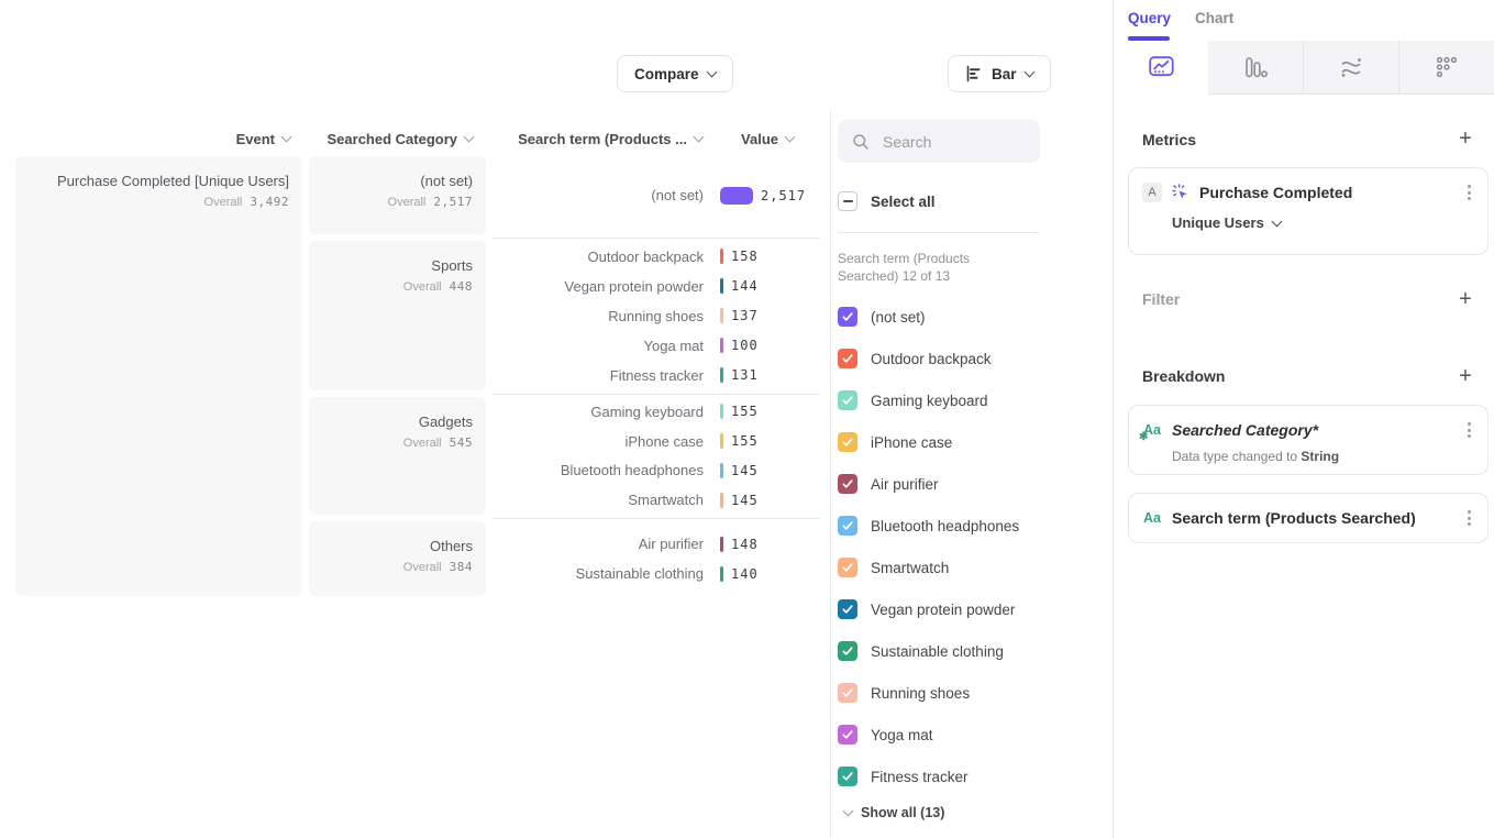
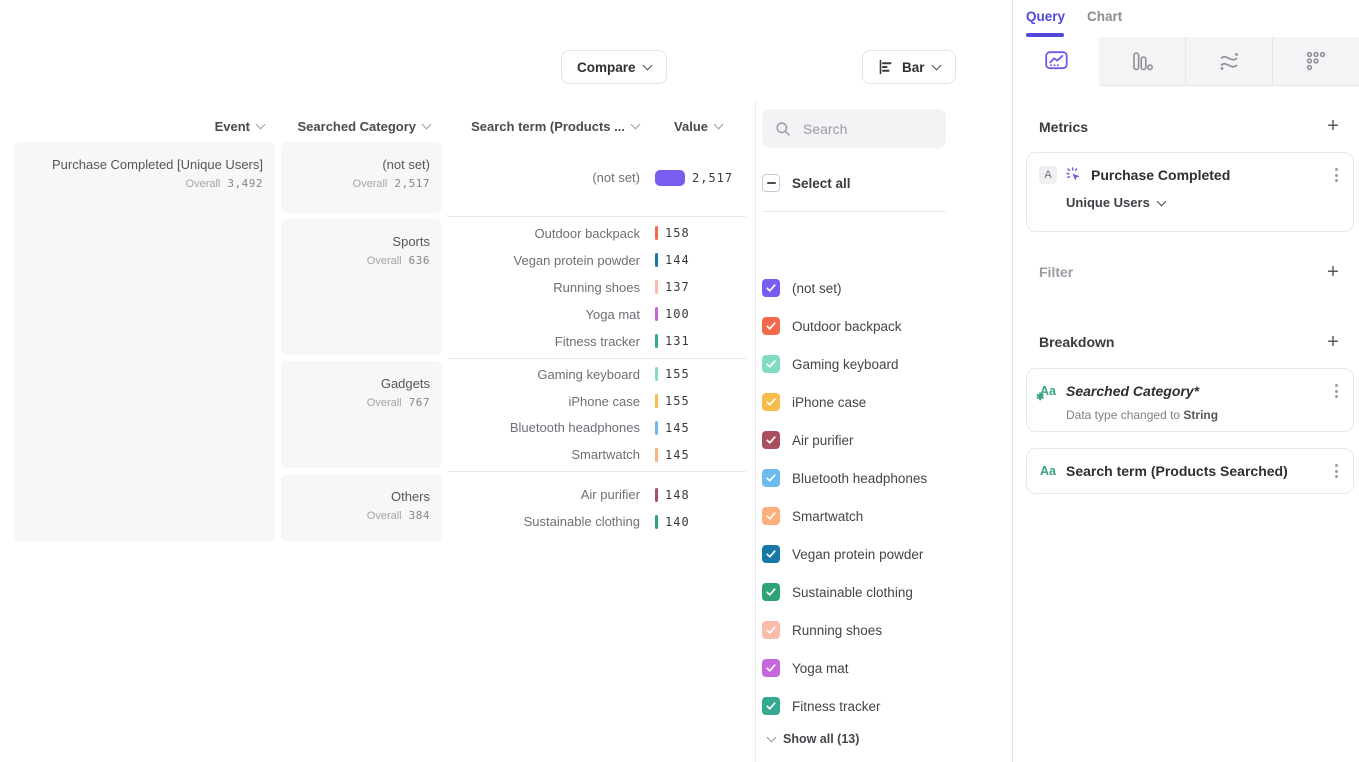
  Compare
  Bar
  Event
  Searched Category
  Search term (Products ...
  Value
  Purchase Completed [Unique Users]
  Overall 3,492
  (not set)
  Overall 2,517
  (not set)
  2,517
  Sports
- Overall 448
+ Overall 636
  Outdoor backpack
  158
  Vegan protein powder
  144
  Running shoes
  137
  Yoga mat
  100
  Fitness tracker
  131
  Gadgets
- Overall 545
+ Overall 767
  Gaming keyboard
  155
  iPhone case
  155
  Bluetooth headphones
  145
  Smartwatch
  145
  Others
  Overall 384
  Air purifier
  148
  Sustainable clothing
  140
  Search
  Select all
- Search term (Products Searched) 12 of 13
  (not set)
  Outdoor backpack
  Gaming keyboard
  iPhone case
  Air purifier
  Bluetooth headphones
  Smartwatch
  Vegan protein powder
  Sustainable clothing
  Running shoes
  Yoga mat
  Fitness tracker
  Show all (13)
  Query
  Chart
  Metrics
  +
  A
  Purchase Completed
  Unique Users
  Filter
  +
  Breakdown
  +
  Aa
  ✱
  Searched Category*
  Data type changed to String
  Aa
  Search term (Products Searched)
